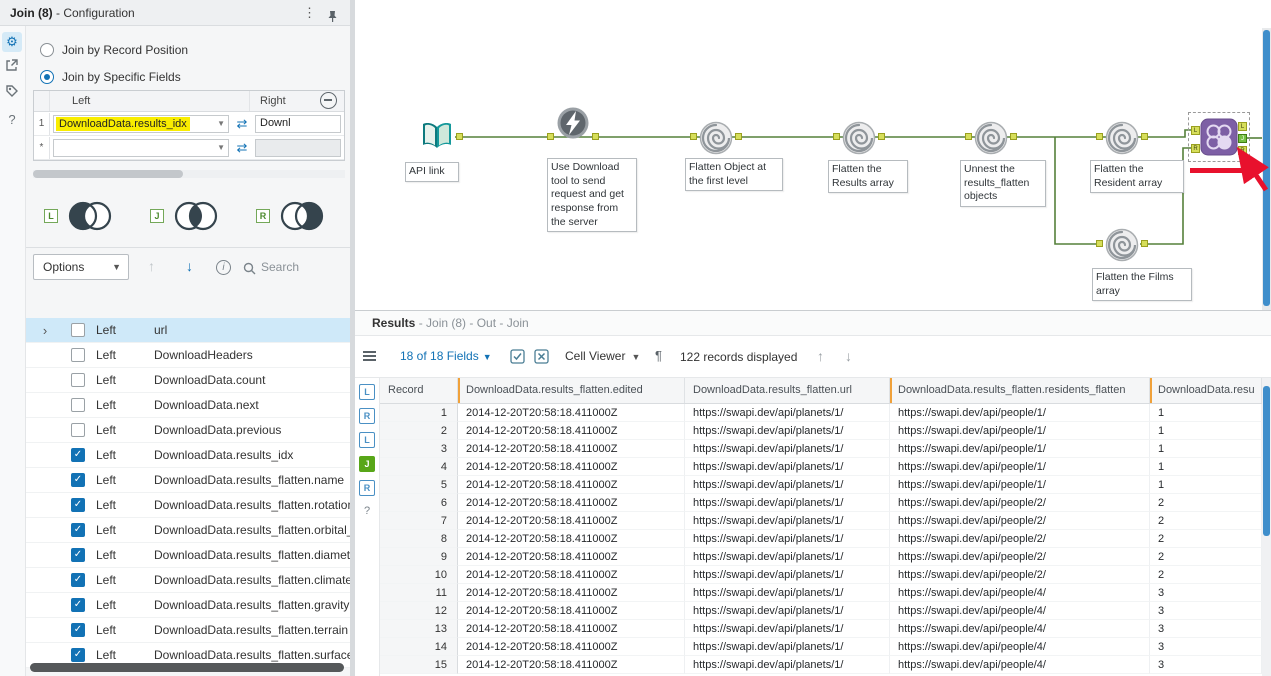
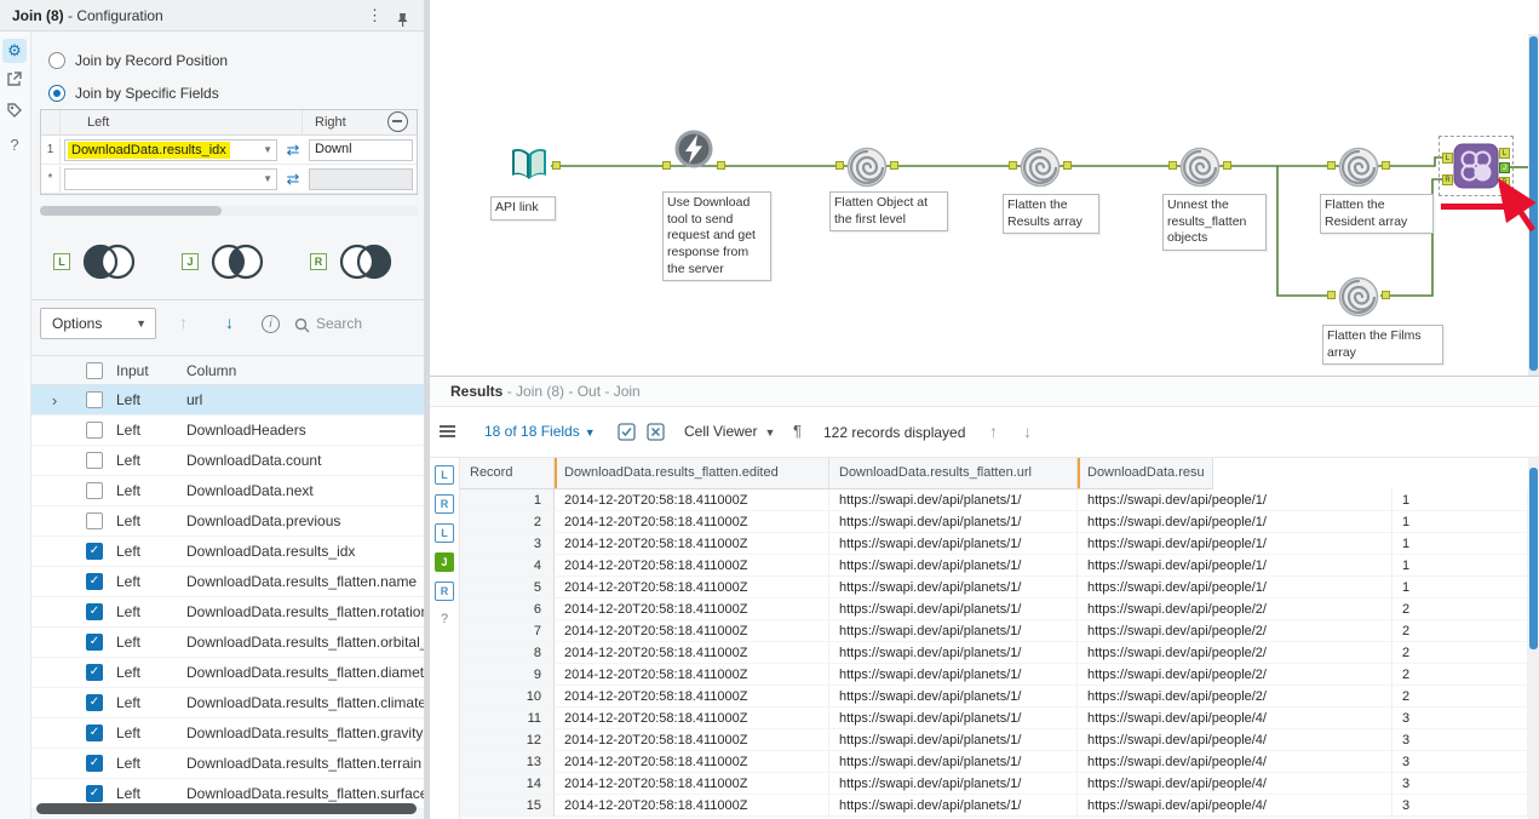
  Join (8) - Configuration
  ⋮
  ⚙
  ?
  Join by Record Position
  Join by Specific Fields
  Left
  Right
  1
  DownloadData.results_idx
  ▼
  ⇄
  Downl
  *
  ▼
  ⇄
  L
  J
  R
  Options
  ▼
  ↑
  ↓
  i
  Search
+ Input
+ Column
  ›
  Left
  url
  Left
  DownloadHeaders
  Left
  DownloadData.count
  Left
  DownloadData.next
  Left
  DownloadData.previous
  ✓
  Left
  DownloadData.results_idx
  ✓
  Left
  DownloadData.results_flatten.name
  ✓
  Left
  DownloadData.results_flatten.rotatio
  ✓
  Left
  DownloadData.results_flatten.orbital
  ✓
  Left
  DownloadData.results_flatten.diamet
  ✓
  Left
  DownloadData.results_flatten.climate
  ✓
  Left
  DownloadData.results_flatten.gravity
  ✓
  Left
  DownloadData.results_flatten.terrain
  ✓
  Left
  DownloadData.results_flatten.surfac
  API link
  Use Download tool to send request and get response from the server
  Flatten Object at the first level
  Flatten the Results array
  Unnest the results_flatten objects
  Flatten the Resident array
  Flatten the Films array
  Results - Join (8) - Out - Join
  18 of 18 Fields ▼
  Cell Viewer ▼
  ¶
  122 records displayed
  ↑
  ↓
  L
  R
  L
  J
  R
  ?
  Record
  DownloadData.results_flatten.edited
  DownloadData.results_flatten.url
- DownloadData.results_flatten.residents_flatten
  DownloadData.resu
  1
  2014-12-20T20:58:18.411000Z
  https://swapi.dev/api/planets/1/
  https://swapi.dev/api/people/1/
  1
  2
  2014-12-20T20:58:18.411000Z
  https://swapi.dev/api/planets/1/
  https://swapi.dev/api/people/1/
  1
  3
  2014-12-20T20:58:18.411000Z
  https://swapi.dev/api/planets/1/
  https://swapi.dev/api/people/1/
  1
  4
  2014-12-20T20:58:18.411000Z
  https://swapi.dev/api/planets/1/
  https://swapi.dev/api/people/1/
  1
  5
  2014-12-20T20:58:18.411000Z
  https://swapi.dev/api/planets/1/
  https://swapi.dev/api/people/1/
  1
  6
  2014-12-20T20:58:18.411000Z
  https://swapi.dev/api/planets/1/
  https://swapi.dev/api/people/2/
  2
  7
  2014-12-20T20:58:18.411000Z
  https://swapi.dev/api/planets/1/
  https://swapi.dev/api/people/2/
  2
  8
  2014-12-20T20:58:18.411000Z
  https://swapi.dev/api/planets/1/
  https://swapi.dev/api/people/2/
  2
  9
  2014-12-20T20:58:18.411000Z
  https://swapi.dev/api/planets/1/
  https://swapi.dev/api/people/2/
  2
  10
  2014-12-20T20:58:18.411000Z
  https://swapi.dev/api/planets/1/
  https://swapi.dev/api/people/2/
  2
  11
  2014-12-20T20:58:18.411000Z
  https://swapi.dev/api/planets/1/
  https://swapi.dev/api/people/4/
  3
  12
  2014-12-20T20:58:18.411000Z
  https://swapi.dev/api/planets/1/
  https://swapi.dev/api/people/4/
  3
  13
  2014-12-20T20:58:18.411000Z
  https://swapi.dev/api/planets/1/
  https://swapi.dev/api/people/4/
  3
  14
  2014-12-20T20:58:18.411000Z
  https://swapi.dev/api/planets/1/
  https://swapi.dev/api/people/4/
  3
  15
  2014-12-20T20:58:18.411000Z
  https://swapi.dev/api/planets/1/
  https://swapi.dev/api/people/4/
  3
